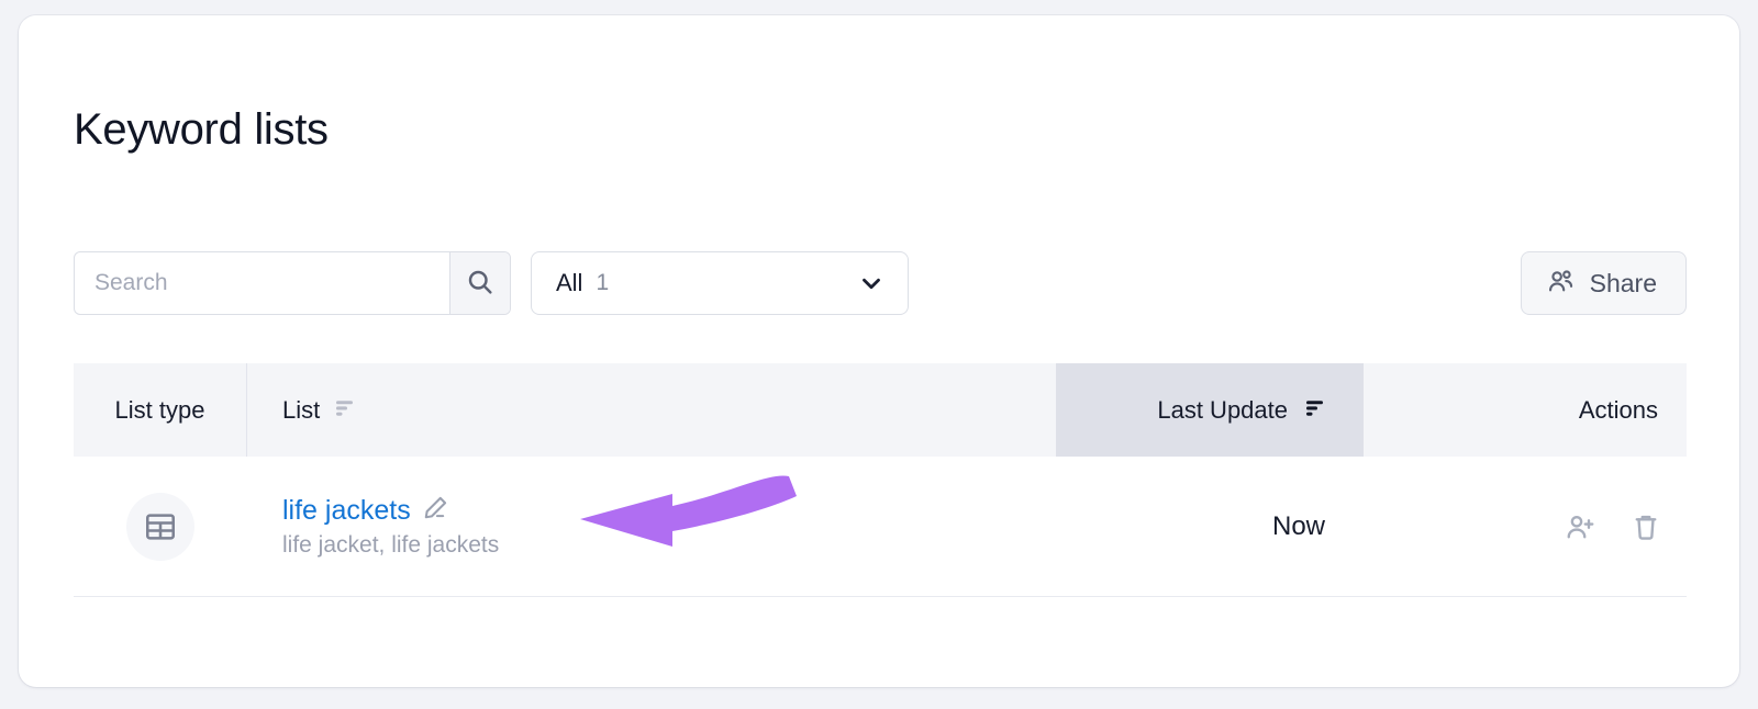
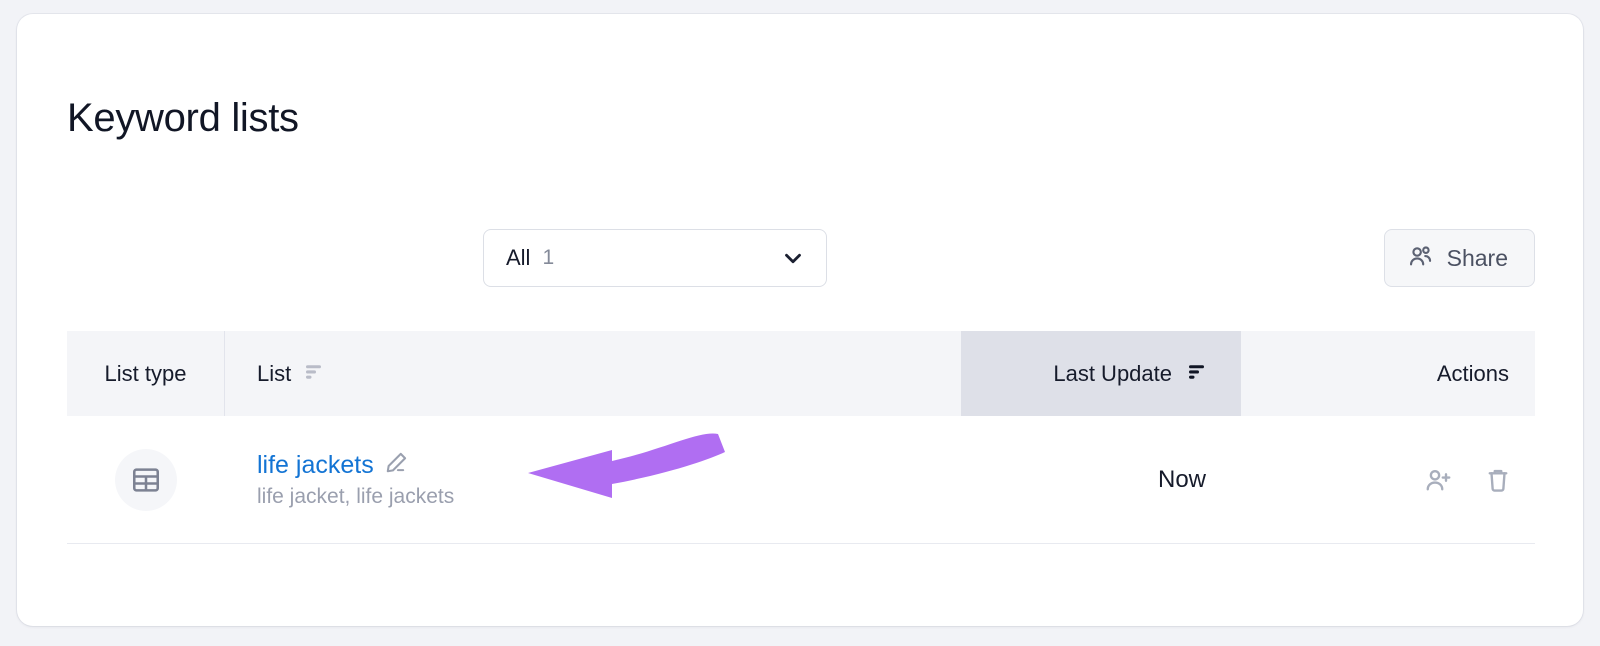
  Keyword lists
- Search
  All
  1
  Share
  List type
  List
  Last Update
  Actions
  life jackets
  life jacket, life jackets
  Now
